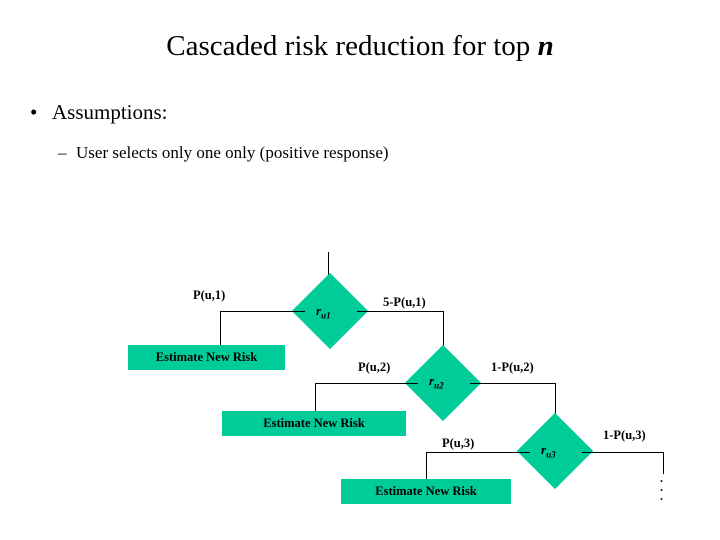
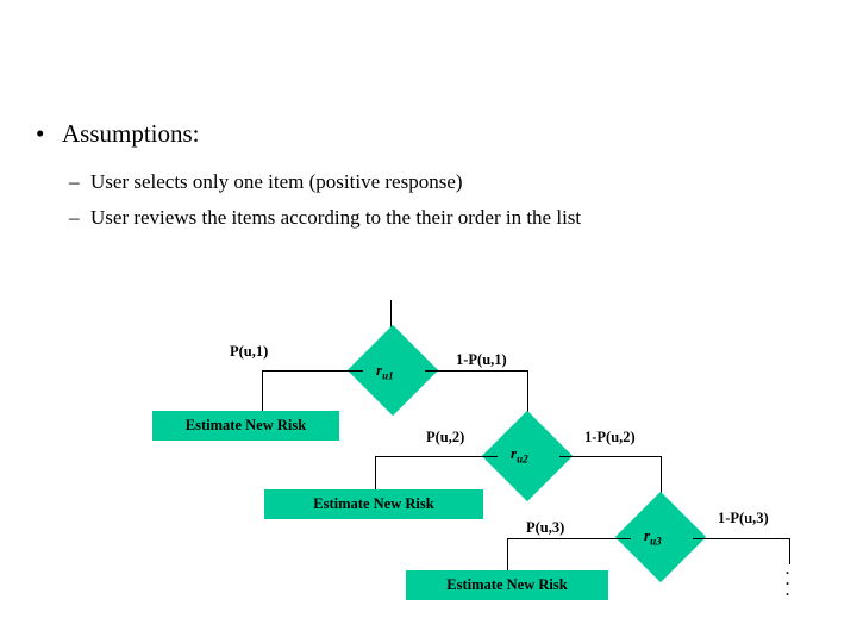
- Cascaded risk reduction for top n
  • Assumptions:
- – User selects only one only (positive response)
+ – User selects only one item (positive response)
+ – User reviews the items according to the their order in the list
  ru1
  P(u,1)
  Estimate New Risk
- 5-P(u,1)
+ 1-P(u,1)
  ru2
  P(u,2)
  Estimate New Risk
  1-P(u,2)
  ru3
  P(u,3)
  Estimate New Risk
  1-P(u,3)
  .
  .
  .
